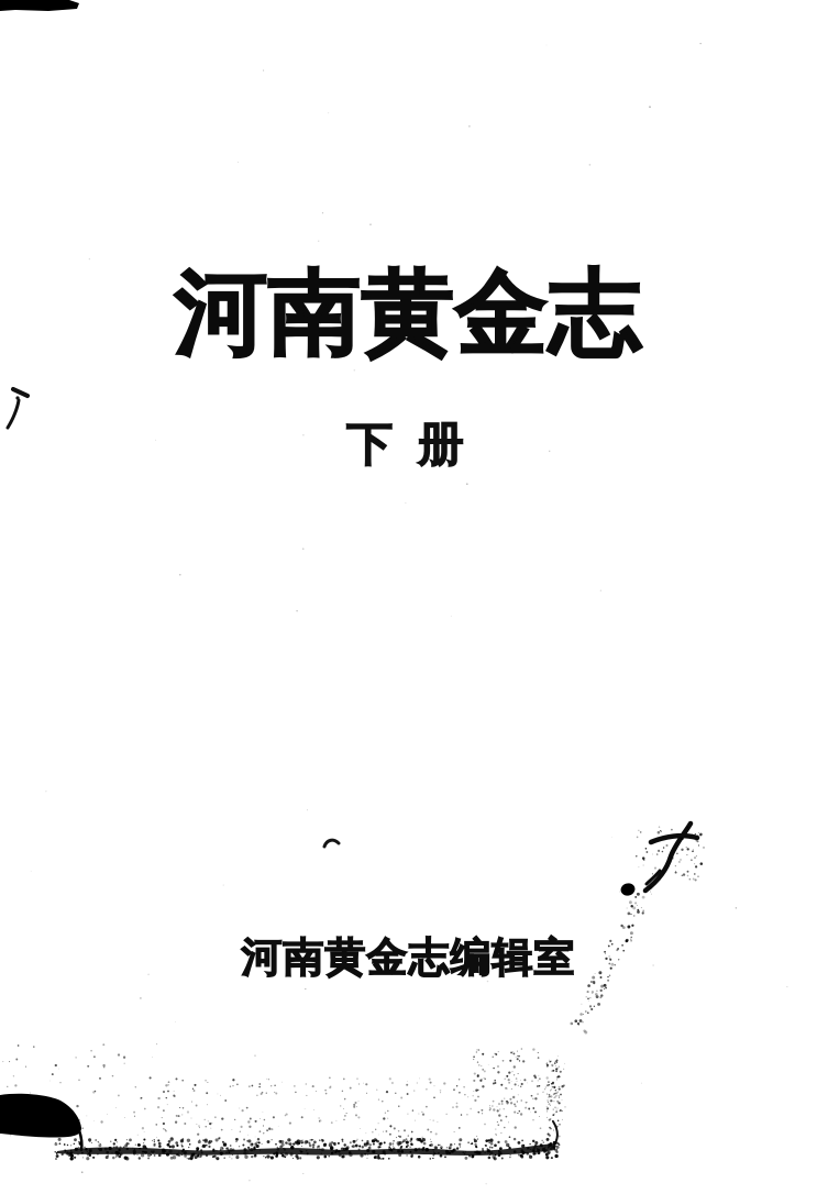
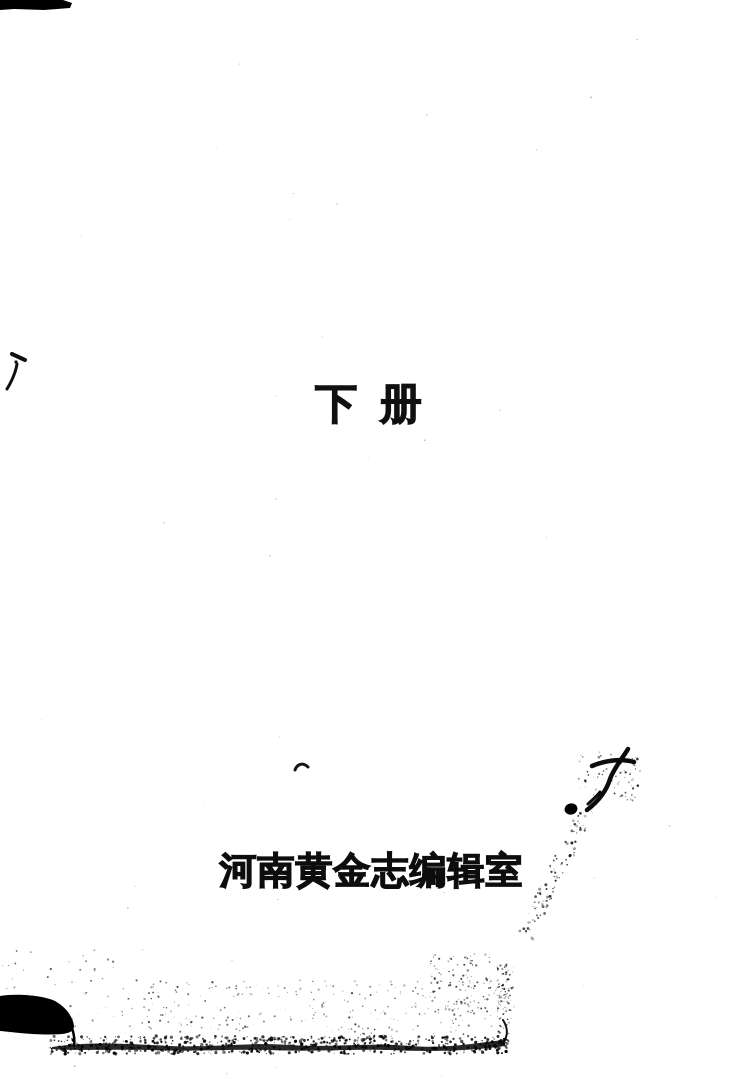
- 河南黄金志
  下 册
  河南黄金志编辑室
